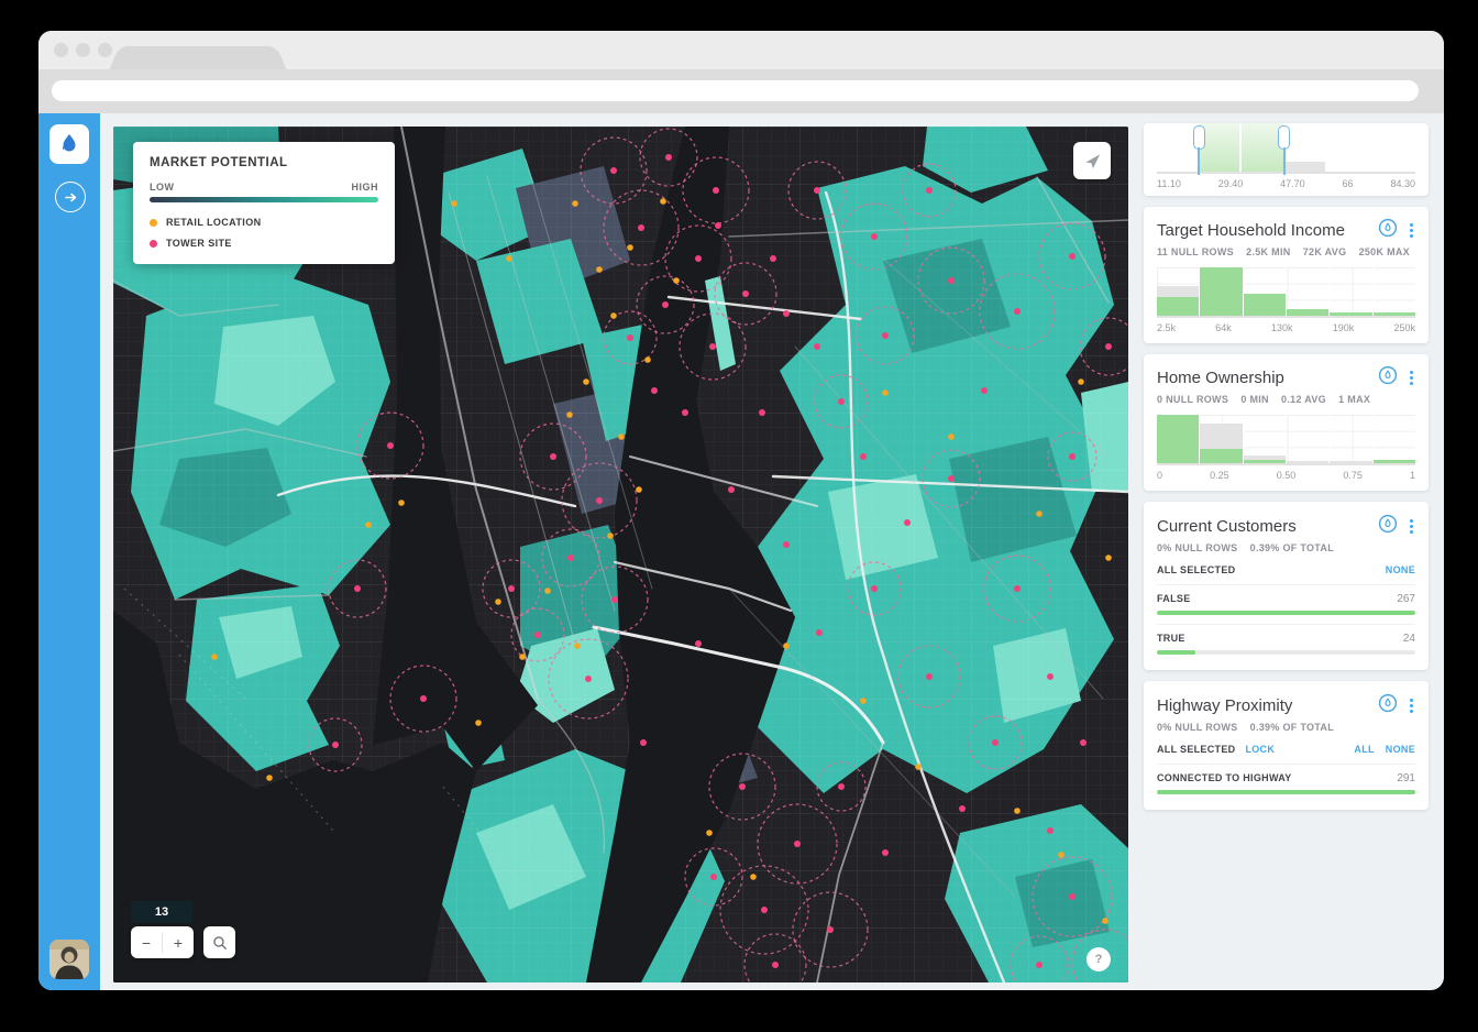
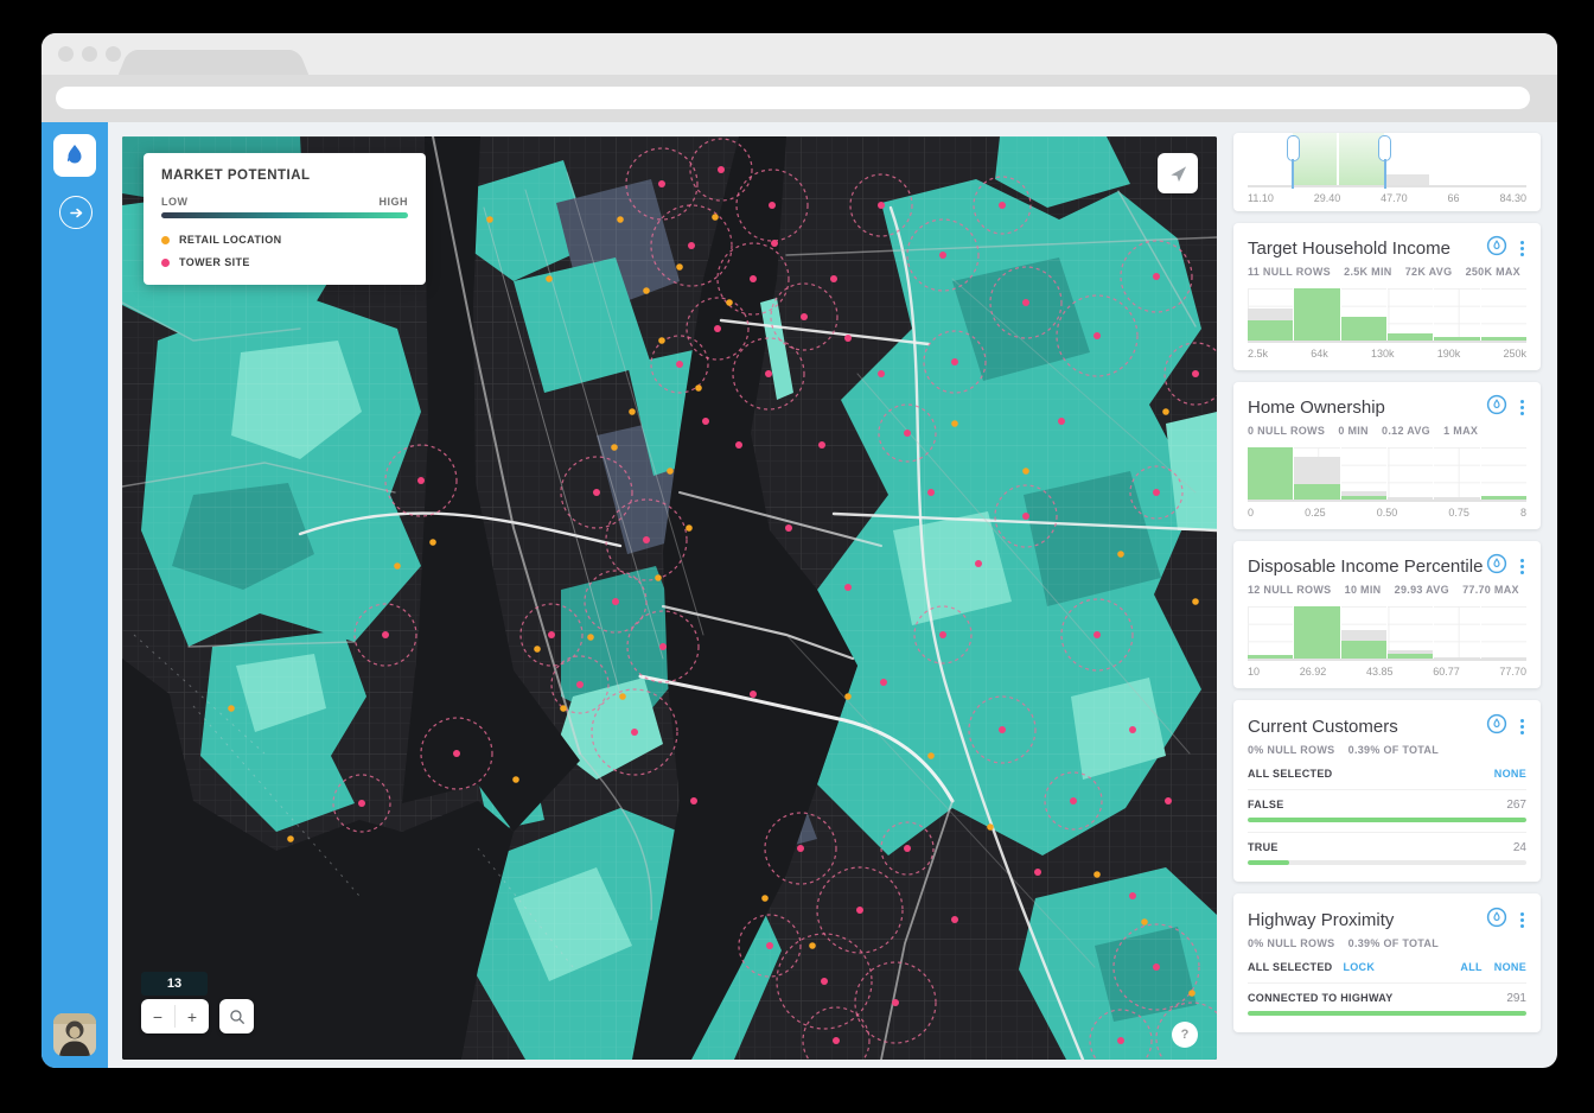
  MARKET POTENTIAL
  LOW
  HIGH
  RETAIL LOCATION
  TOWER SITE
  13
  −
  +
  ?
  11.10
  29.40
  47.70
  66
  84.30
  Target Household Income
  11 NULL ROWS 2.5K MIN 72K AVG 250K MAX
  2.5k
  64k
  130k
  190k
  250k
  Home Ownership
  0 NULL ROWS 0 MIN 0.12 AVG 1 MAX
  0
  0.25
  0.50
  0.75
- 1
+ 8
+ Disposable Income Percentile
+ 12 NULL ROWS 10 MIN 29.93 AVG 77.70 MAX
+ 10
+ 26.92
+ 43.85
+ 60.77
+ 77.70
  Current Customers
  0% NULL ROWS 0.39% OF TOTAL
  ALL SELECTED
  NONE
  FALSE
  267
  TRUE
  24
  Highway Proximity
  0% NULL ROWS 0.39% OF TOTAL
  ALL SELECTED
  LOCK
  ALL
  NONE
  CONNECTED TO HIGHWAY
  291
